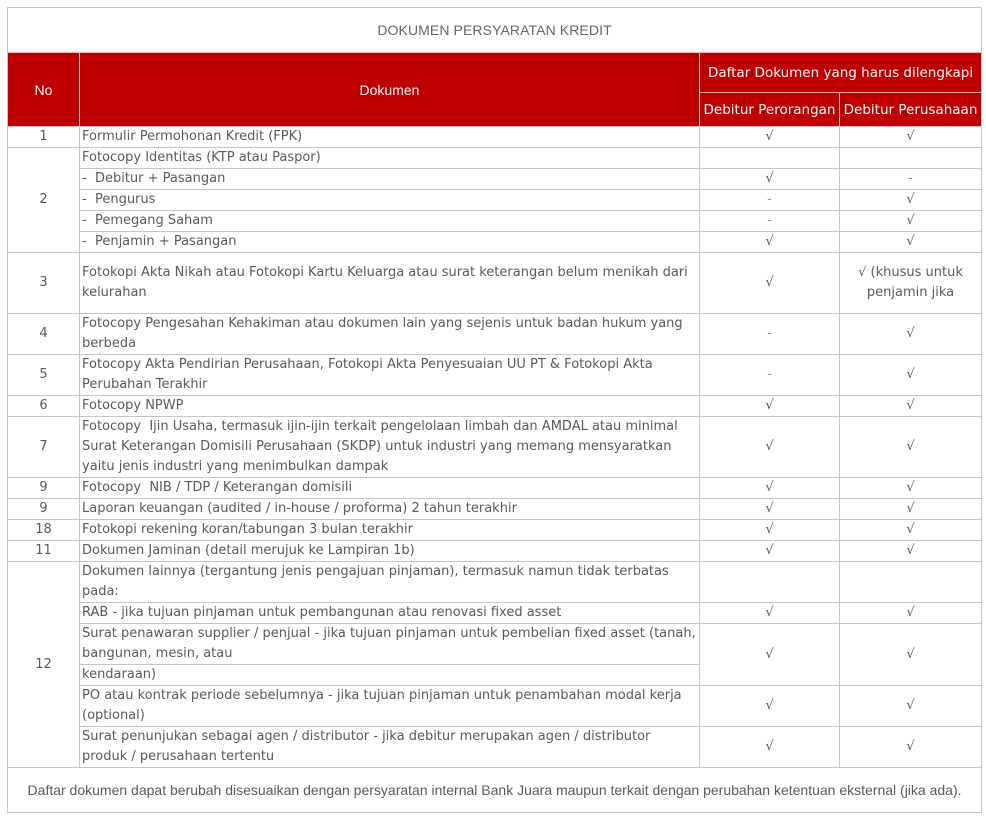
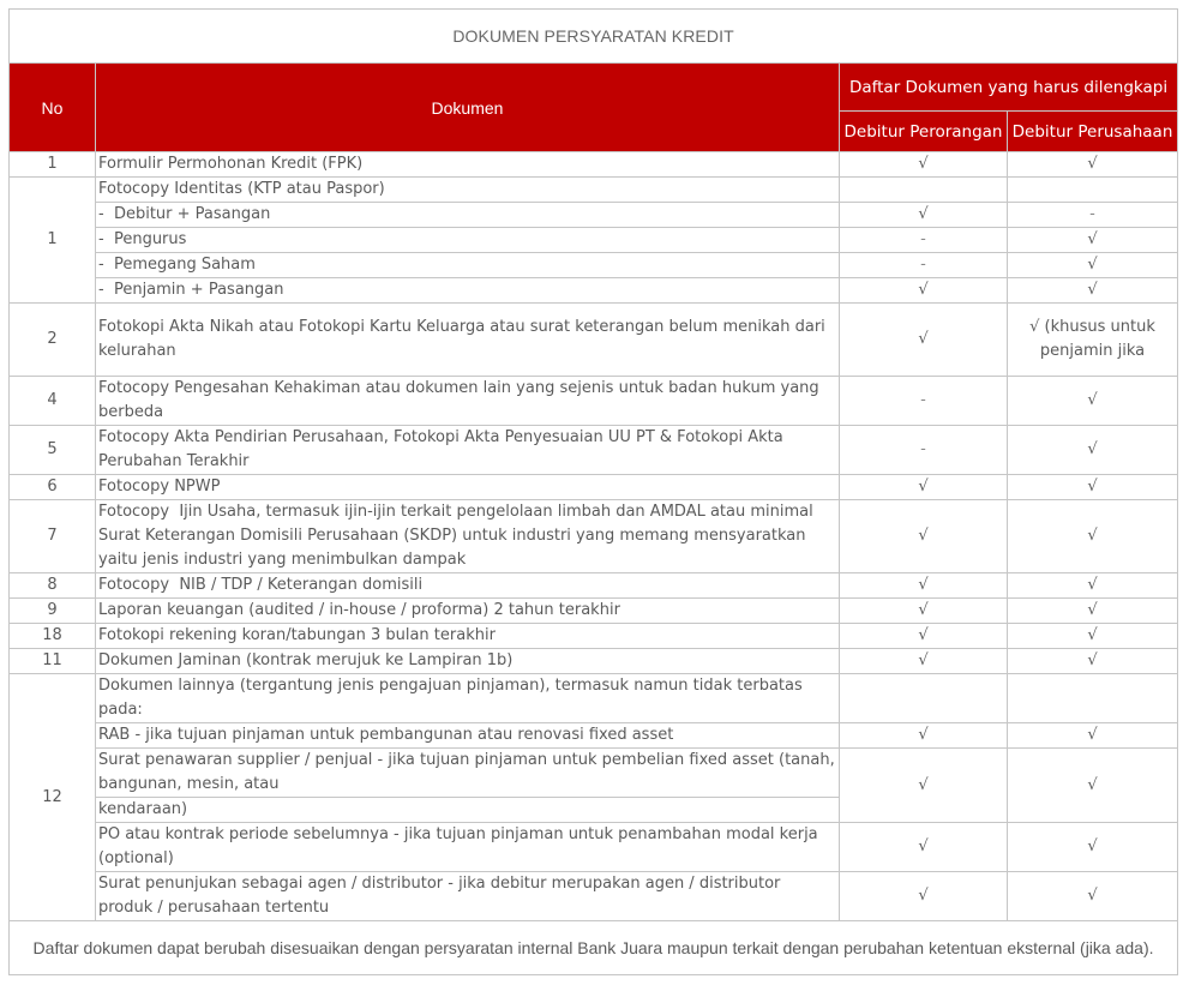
  DOKUMEN PERSYARATAN KREDIT
  No	Dokumen	Daftar Dokumen yang harus dilengkapi
  Debitur Perorangan	Debitur Perusahaan
  1	Formulir Permohonan Kredit (FPK)	√	√
- 2	Fotocopy Identitas (KTP atau Paspor)
+ 1	Fotocopy Identitas (KTP atau Paspor)
  - Debitur + Pasangan	√	-
  - Pengurus	-	√
  - Pemegang Saham	-	√
  - Penjamin + Pasangan	√	√
- 3	Fotokopi Akta Nikah atau Fotokopi Kartu Keluarga atau surat keterangan belum menikah dari kelurahan	√	√ (khusus untuk penjamin jika
+ 2	Fotokopi Akta Nikah atau Fotokopi Kartu Keluarga atau surat keterangan belum menikah dari kelurahan	√	√ (khusus untuk penjamin jika
  4	Fotocopy Pengesahan Kehakiman atau dokumen lain yang sejenis untuk badan hukum yang berbeda	-	√
  5	Fotocopy Akta Pendirian Perusahaan, Fotokopi Akta Penyesuaian UU PT & Fotokopi Akta Perubahan Terakhir	-	√
  6	Fotocopy NPWP	√	√
  7	Fotocopy Ijin Usaha, termasuk ijin-ijin terkait pengelolaan limbah dan AMDAL atau minimal Surat Keterangan Domisili Perusahaan (SKDP) untuk industri yang memang mensyaratkan yaitu jenis industri yang menimbulkan dampak	√	√
- 9	Fotocopy NIB / TDP / Keterangan domisili	√	√
+ 8	Fotocopy NIB / TDP / Keterangan domisili	√	√
  9	Laporan keuangan (audited / in-house / proforma) 2 tahun terakhir	√	√
  18	Fotokopi rekening koran/tabungan 3 bulan terakhir	√	√
- 11	Dokumen Jaminan (detail merujuk ke Lampiran 1b)	√	√
+ 11	Dokumen Jaminan (kontrak merujuk ke Lampiran 1b)	√	√
  12	Dokumen lainnya (tergantung jenis pengajuan pinjaman), termasuk namun tidak terbatas pada:
  RAB - jika tujuan pinjaman untuk pembangunan atau renovasi fixed asset	√	√
  Surat penawaran supplier / penjual - jika tujuan pinjaman untuk pembelian fixed asset (tanah, bangunan, mesin, atau	√	√
  kendaraan)
  PO atau kontrak periode sebelumnya - jika tujuan pinjaman untuk penambahan modal kerja (optional)	√	√
  Surat penunjukan sebagai agen / distributor - jika debitur merupakan agen / distributor produk / perusahaan tertentu	√	√
  Daftar dokumen dapat berubah disesuaikan dengan persyaratan internal Bank Juara maupun terkait dengan perubahan ketentuan eksternal (jika ada).
